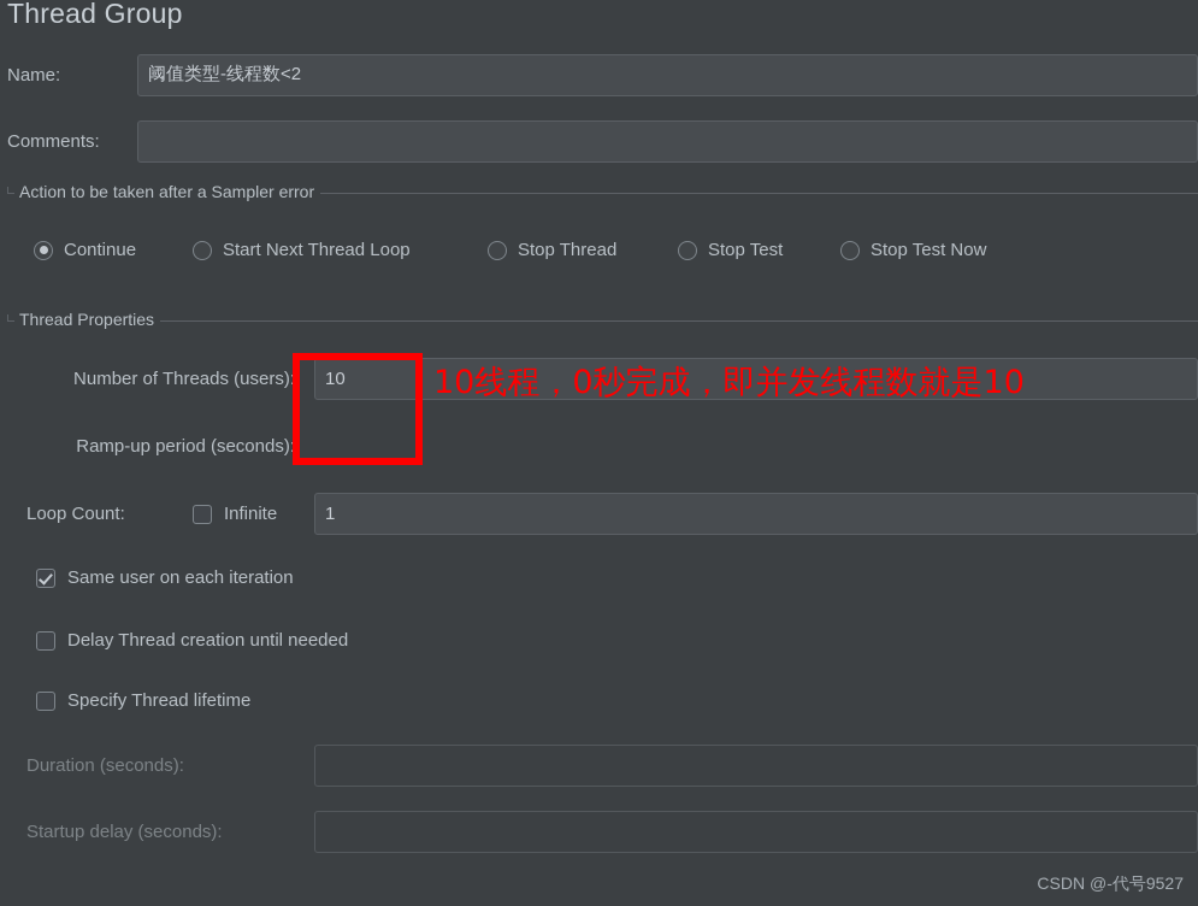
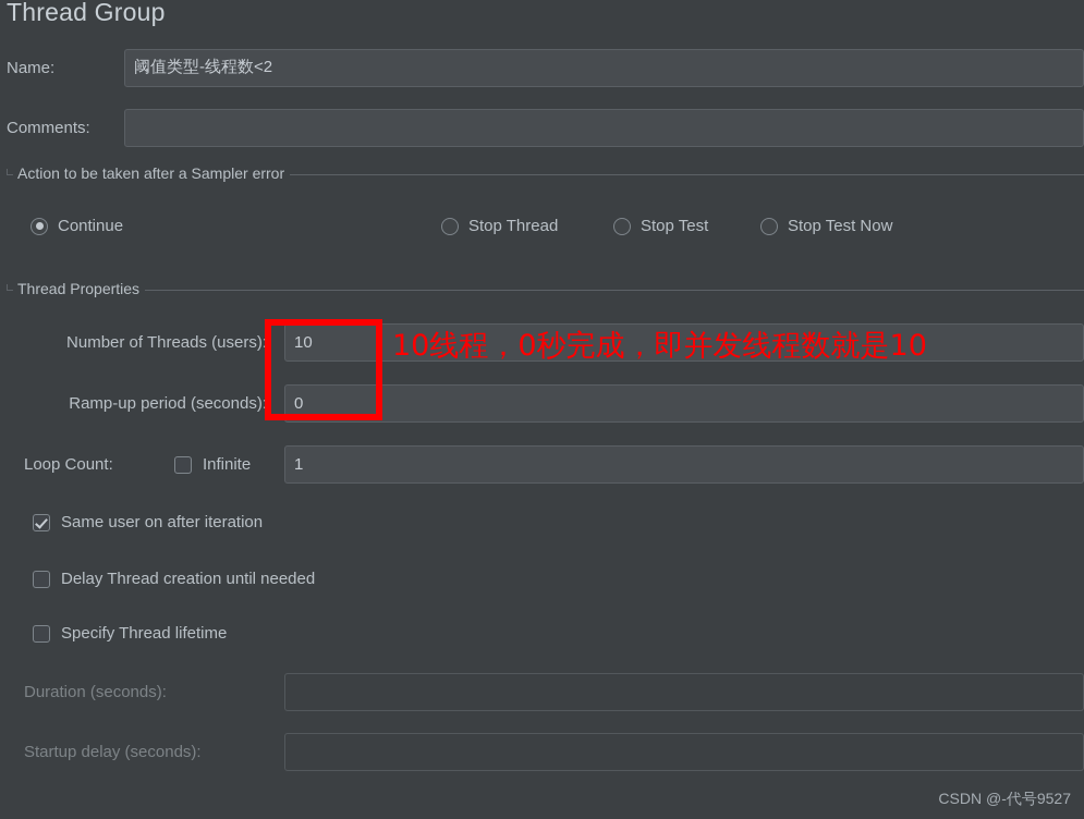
  Thread Group
  Name:
  阈值类型-线程数<2
  Comments:
  Action to be taken after a Sampler error
  Continue
- Start Next Thread Loop
  Stop Thread
  Stop Test
  Stop Test Now
  Thread Properties
  Number of Threads (users):
  10
  Ramp-up period (seconds):
+ 0
  Loop Count:
  Infinite
  1
- Same user on each iteration
+ Same user on after iteration
  Delay Thread creation until needed
  Specify Thread lifetime
  Duration (seconds):
  Startup delay (seconds):
  10线程，0秒完成，即并发线程数就是10
  CSDN @-代号9527
